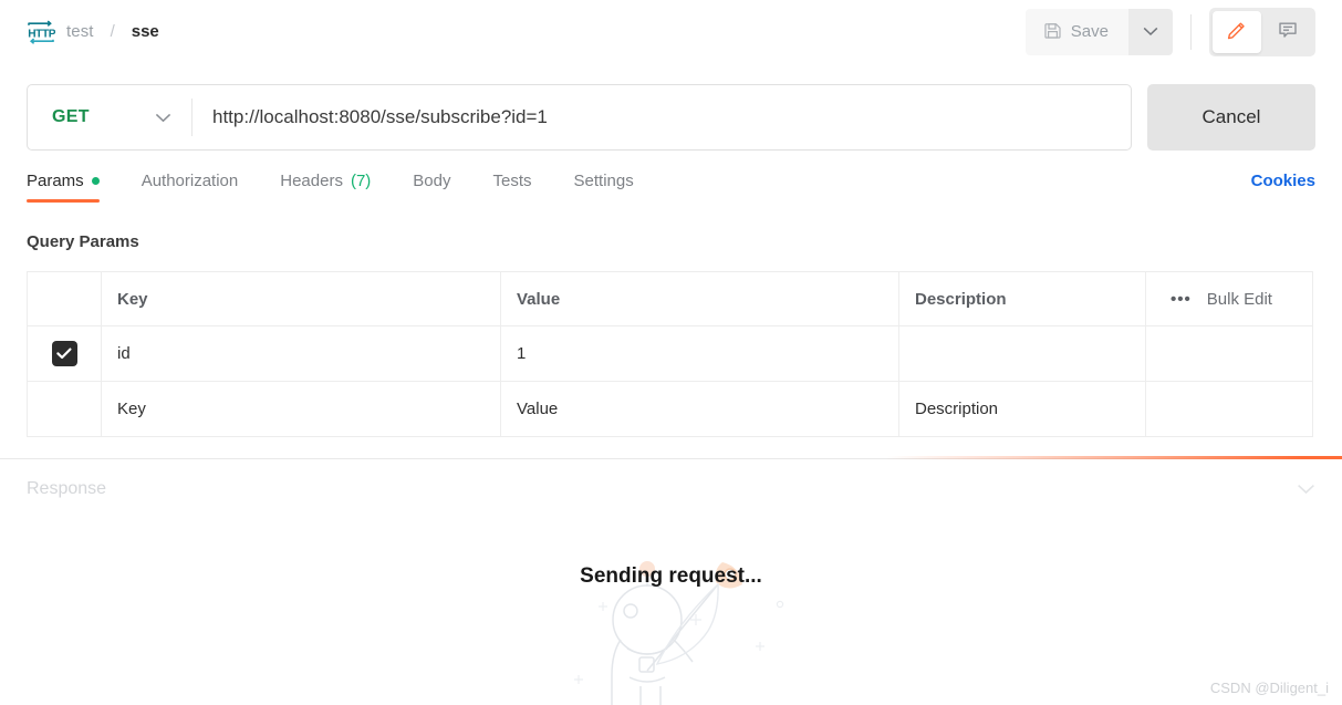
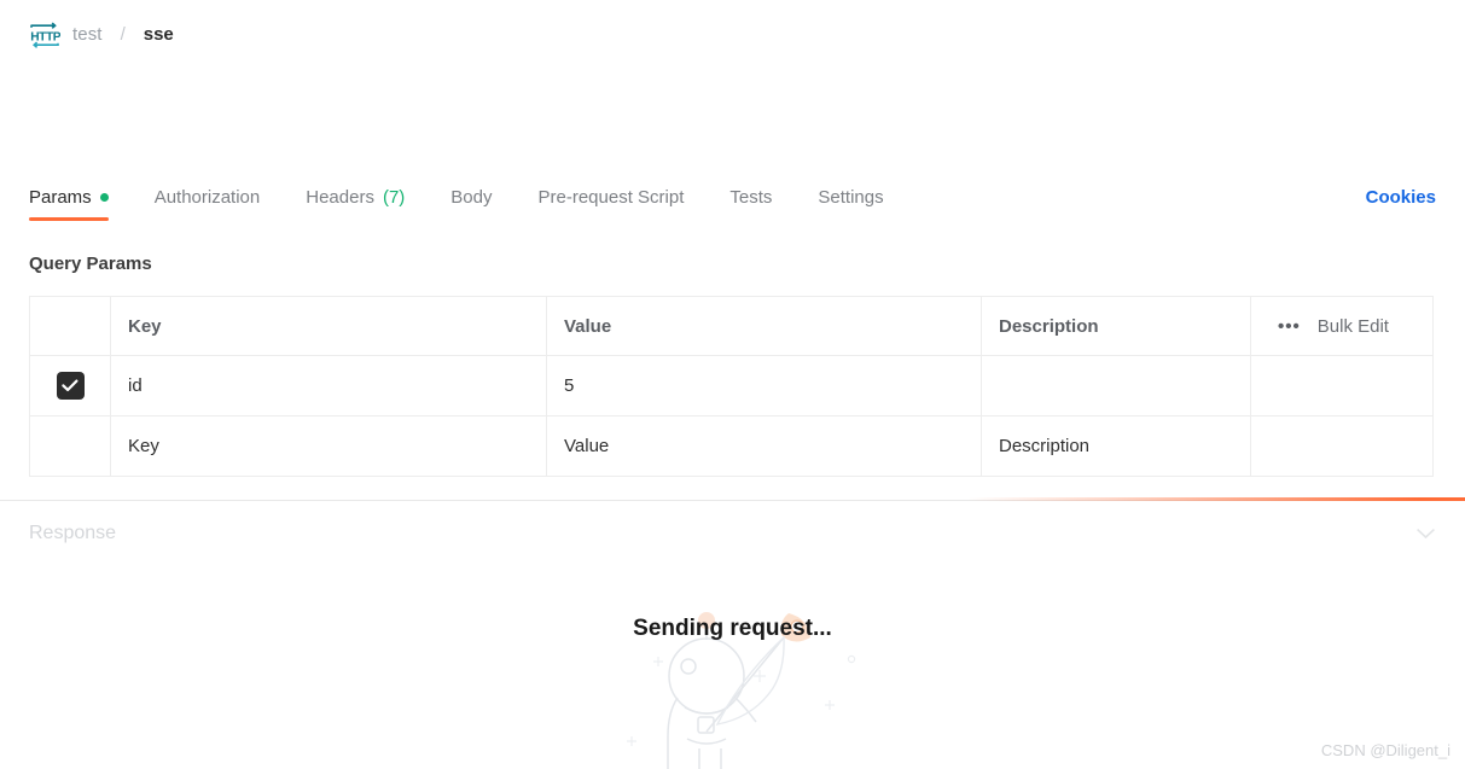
  HTTP
  test
  /
  sse
- Save
- GET
- http://localhost:8080/sse/subscribe?id=1
- Cancel
  Params
  Authorization
  Headers
  (7)
  Body
+ Pre-request Script
  Tests
  Settings
  Cookies
  Query Params
  	Key	Value	Description	••• Bulk Edit
- 	id	1
+ 	id	5
  	Key	Value	Description
  Response
  Sending request...
  CSDN @Diligent_i
